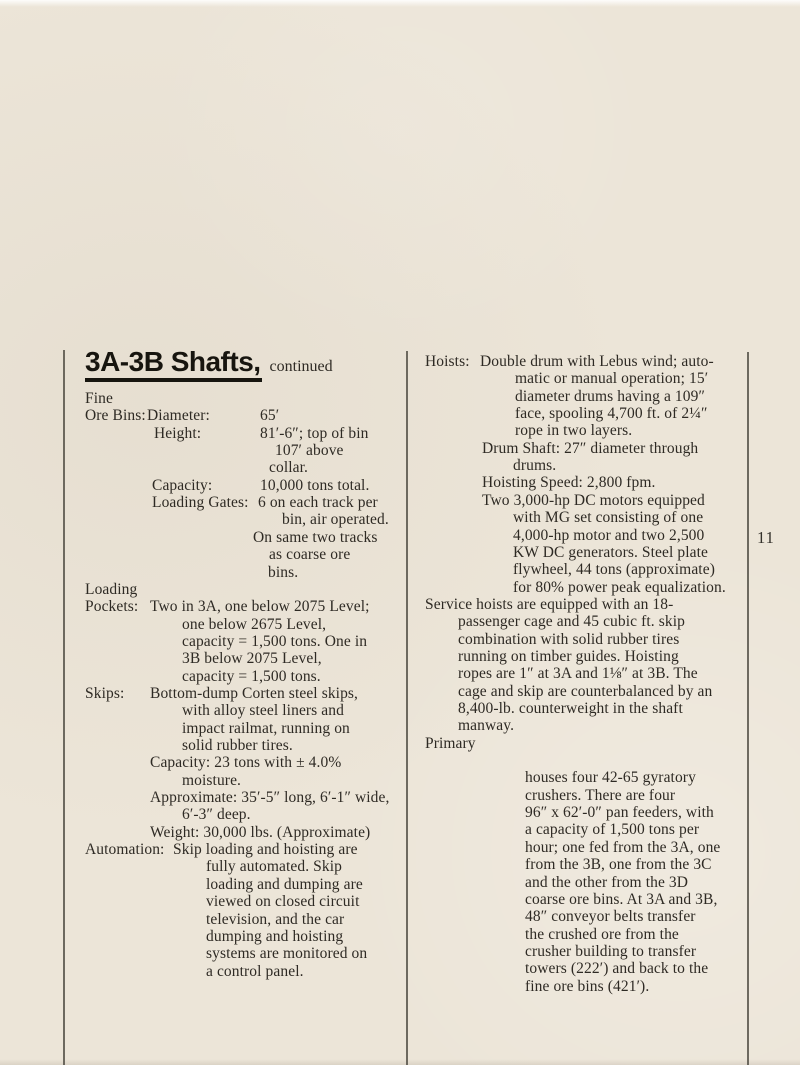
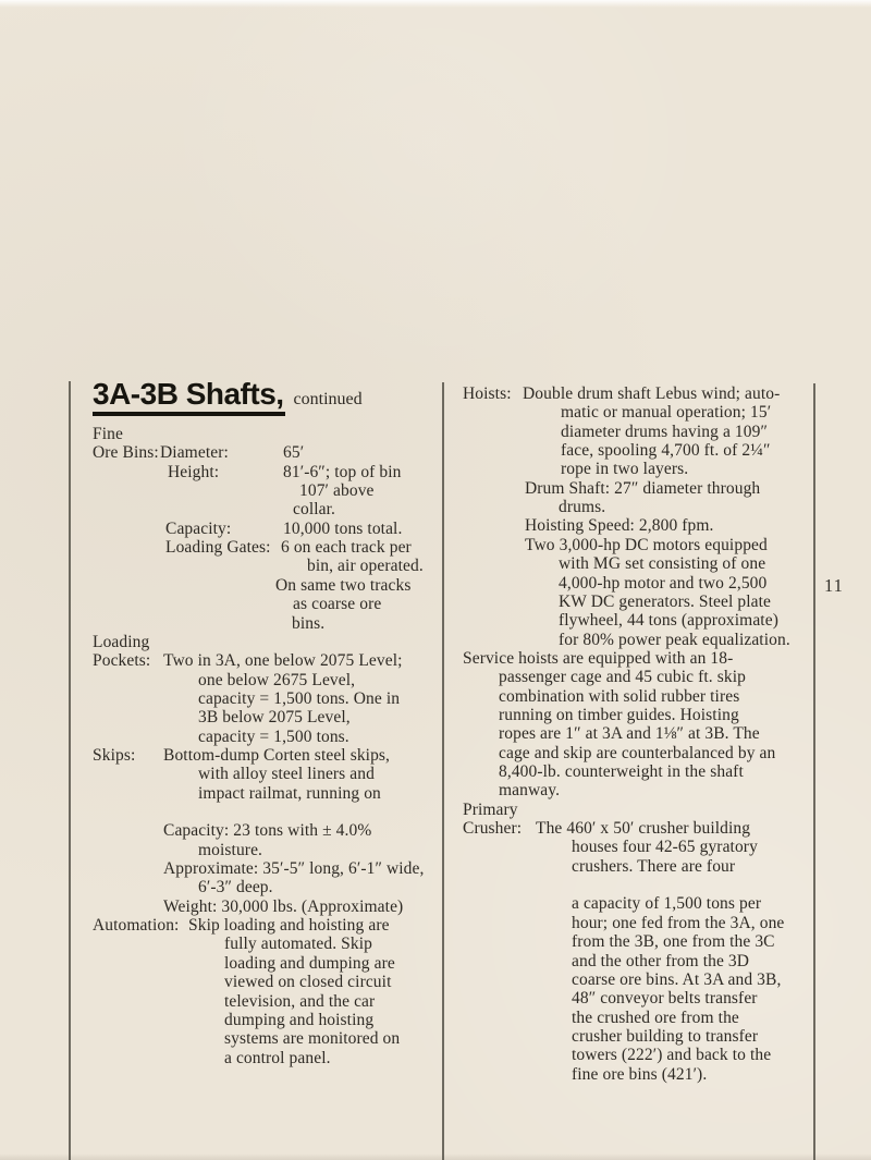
  3A-3B Shafts, continued
  Fine
  Ore Bins:
  Diameter:
  65′
  Height:
  81′-6″; top of bin
  107′ above
  collar.
  Capacity:
  10,000 tons total.
  Loading Gates:
  6 on each track per
  bin, air operated.
  On same two tracks
  as coarse ore
  bins.
  Loading
  Pockets:
  Two in 3A, one below 2075 Level;
  one below 2675 Level,
  capacity = 1,500 tons. One in
  3B below 2075 Level,
  capacity = 1,500 tons.
  Skips:
  Bottom-dump Corten steel skips,
  with alloy steel liners and
  impact railmat, running on
- solid rubber tires.
  Capacity: 23 tons with ± 4.0%
  moisture.
  Approximate: 35′-5″ long, 6′-1″ wide,
  6′-3″ deep.
  Weight: 30,000 lbs. (Approximate)
  Automation:
  Skip loading and hoisting are
  fully automated. Skip
  loading and dumping are
  viewed on closed circuit
  television, and the car
  dumping and hoisting
  systems are monitored on
  a control panel.
  Hoists:
- Double drum with Lebus wind; auto-
+ Double drum shaft Lebus wind; auto-
  matic or manual operation; 15′
  diameter drums having a 109″
  face, spooling 4,700 ft. of 2¼″
  rope in two layers.
  Drum Shaft: 27″ diameter through
  drums.
  Hoisting Speed: 2,800 fpm.
  Two 3,000-hp DC motors equipped
  with MG set consisting of one
  4,000-hp motor and two 2,500
  KW DC generators. Steel plate
  flywheel, 44 tons (approximate)
  for 80% power peak equalization.
  Service hoists are equipped with an 18-
  passenger cage and 45 cubic ft. skip
  combination with solid rubber tires
  running on timber guides. Hoisting
  ropes are 1″ at 3A and 1⅛″ at 3B. The
  cage and skip are counterbalanced by an
  8,400-lb. counterweight in the shaft
  manway.
  Primary
+ Crusher:
+ The 460′ x 50′ crusher building
  houses four 42-65 gyratory
  crushers. There are four
- 96″ x 62′-0″ pan feeders, with
  a capacity of 1,500 tons per
  hour; one fed from the 3A, one
  from the 3B, one from the 3C
  and the other from the 3D
  coarse ore bins. At 3A and 3B,
  48″ conveyor belts transfer
  the crushed ore from the
  crusher building to transfer
  towers (222′) and back to the
  fine ore bins (421′).
  11
